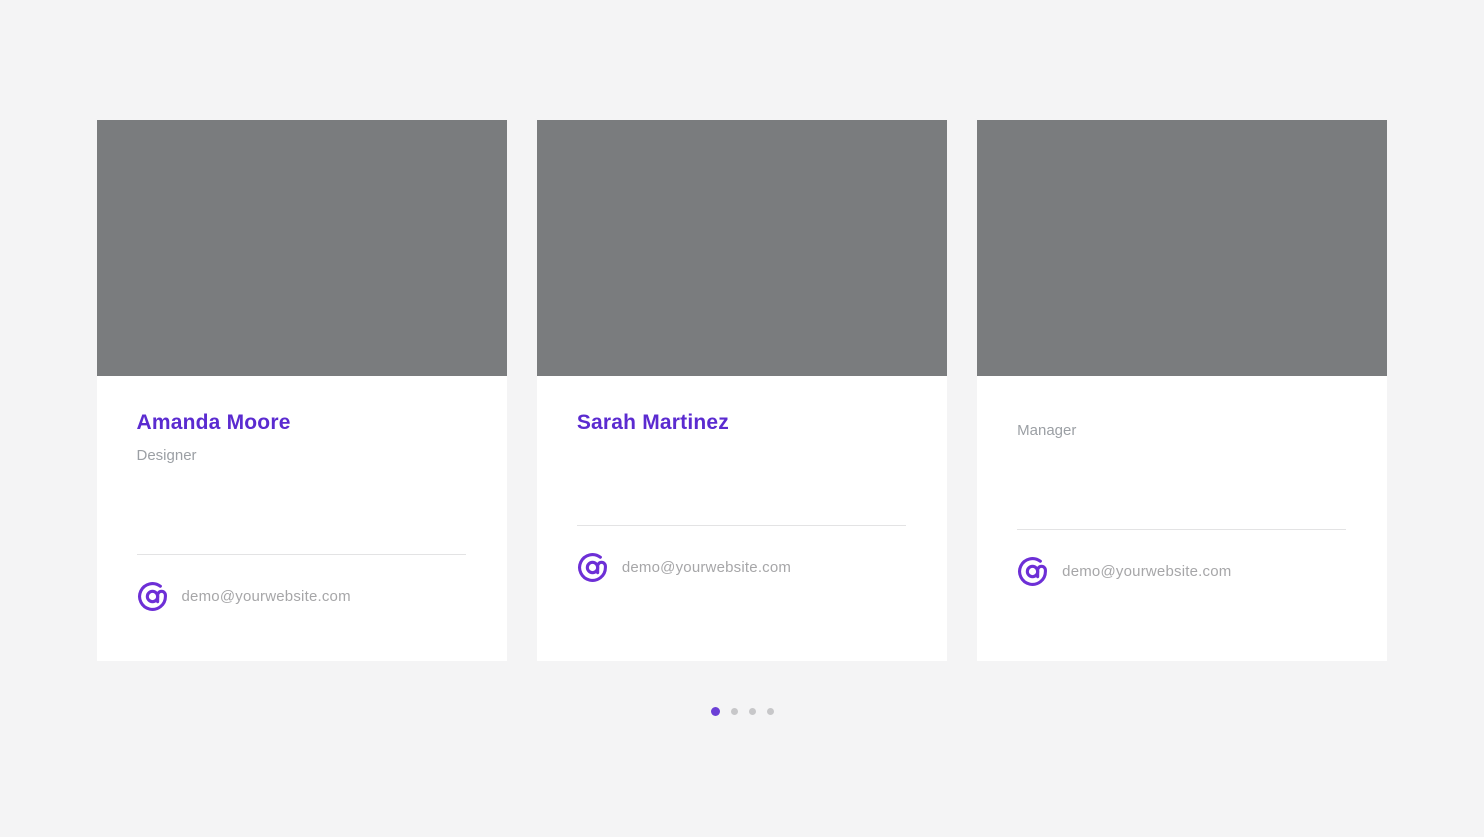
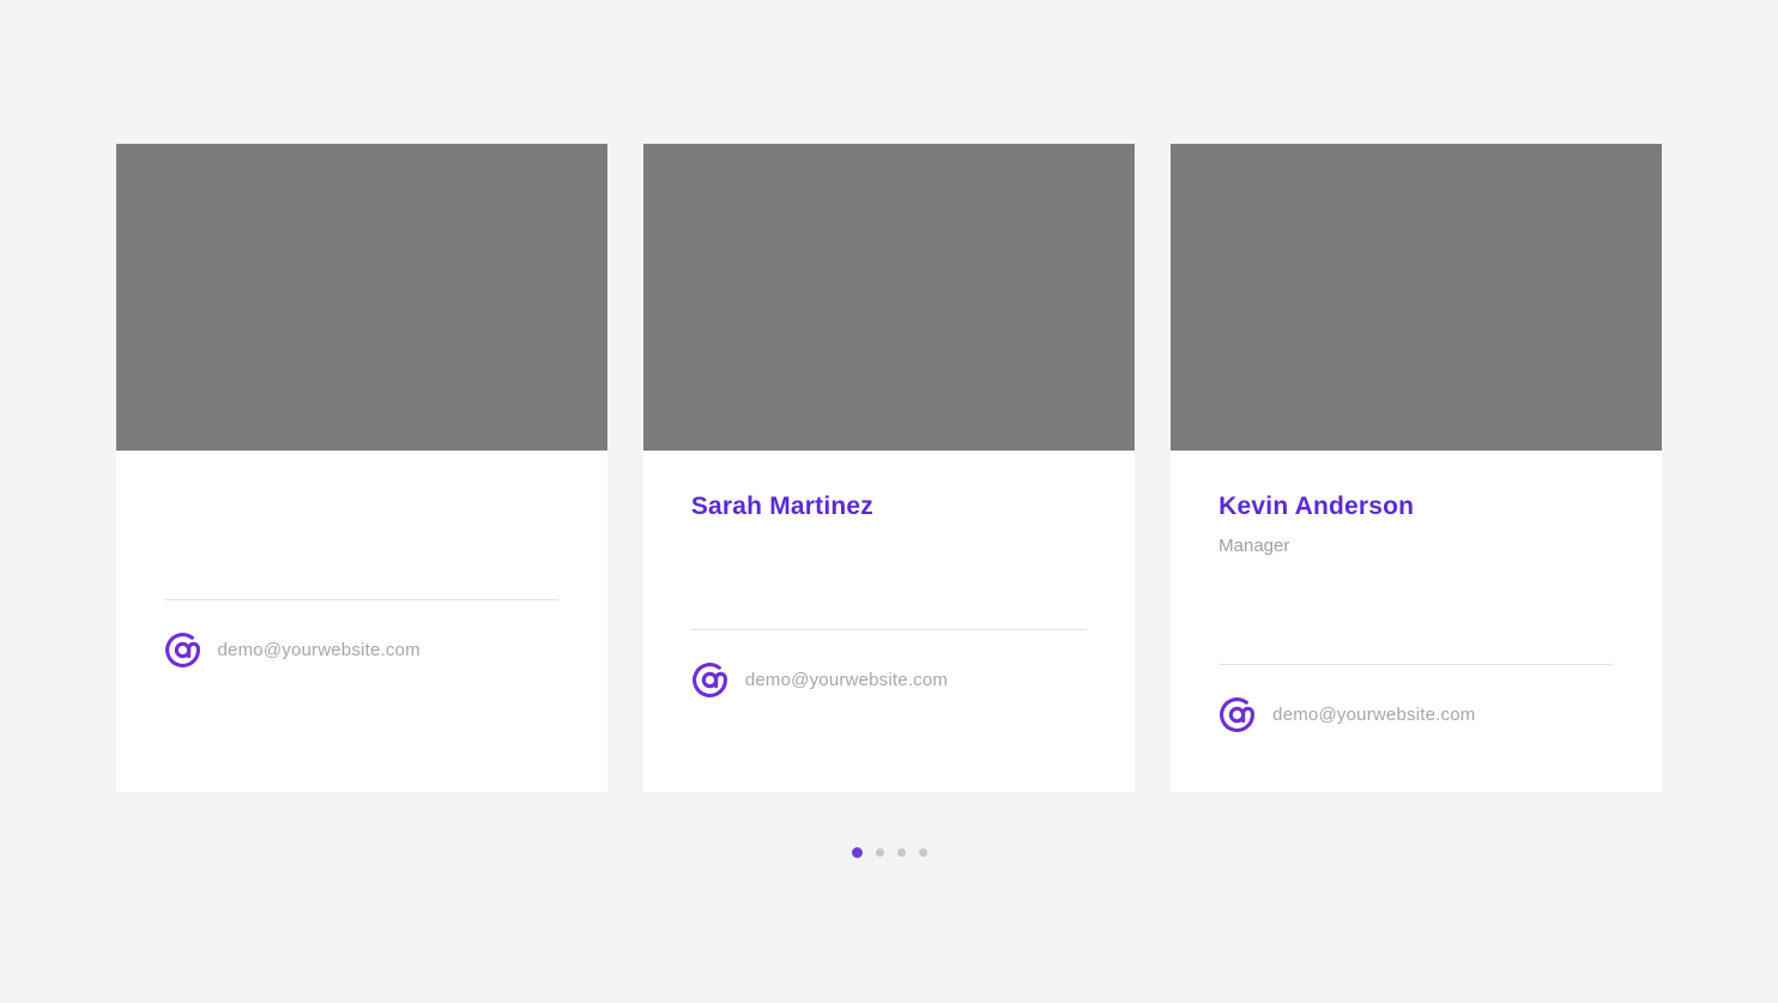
- Amanda Moore
- Designer
  demo@yourwebsite.com
  Sarah Martinez
  demo@yourwebsite.com
+ Kevin Anderson
  Manager
  demo@yourwebsite.com
